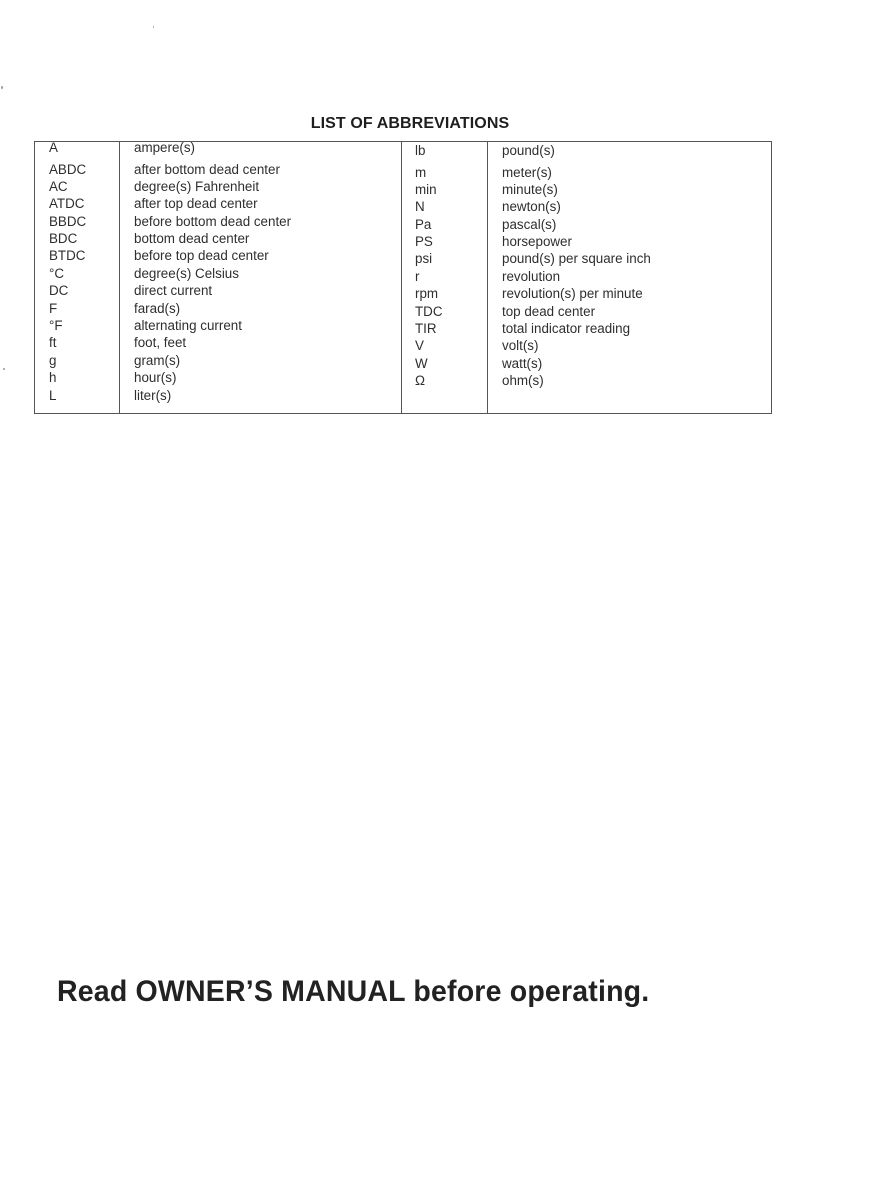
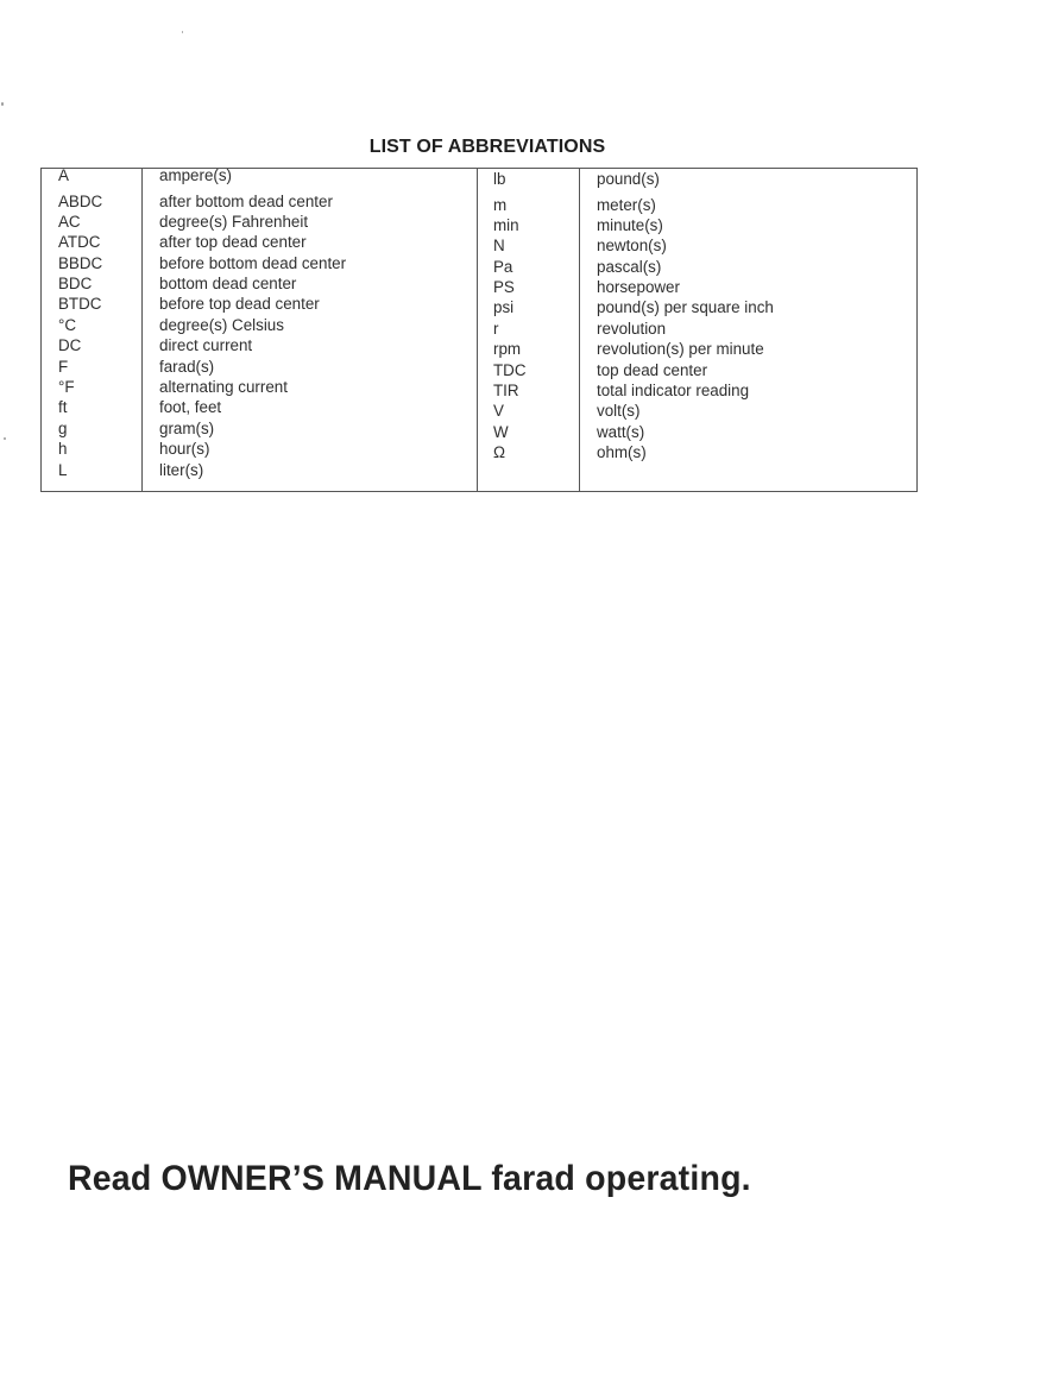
  LIST OF ABBREVIATIONS
  A
  ABDC
  AC
  ATDC
  BBDC
  BDC
  BTDC
  °C
  DC
  F
  °F
  ft
  g
  h
  L
  ampere(s)
  after bottom dead center
  degree(s) Fahrenheit
  after top dead center
  before bottom dead center
  bottom dead center
  before top dead center
  degree(s) Celsius
  direct current
  farad(s)
  alternating current
  foot, feet
  gram(s)
  hour(s)
  liter(s)
  lb
  m
  min
  N
  Pa
  PS
  psi
  r
  rpm
  TDC
  TIR
  V
  W
  Ω
  pound(s)
  meter(s)
  minute(s)
  newton(s)
  pascal(s)
  horsepower
  pound(s) per square inch
  revolution
  revolution(s) per minute
  top dead center
  total indicator reading
  volt(s)
  watt(s)
  ohm(s)
- Read OWNER’S MANUAL before operating.
+ Read OWNER’S MANUAL farad operating.
